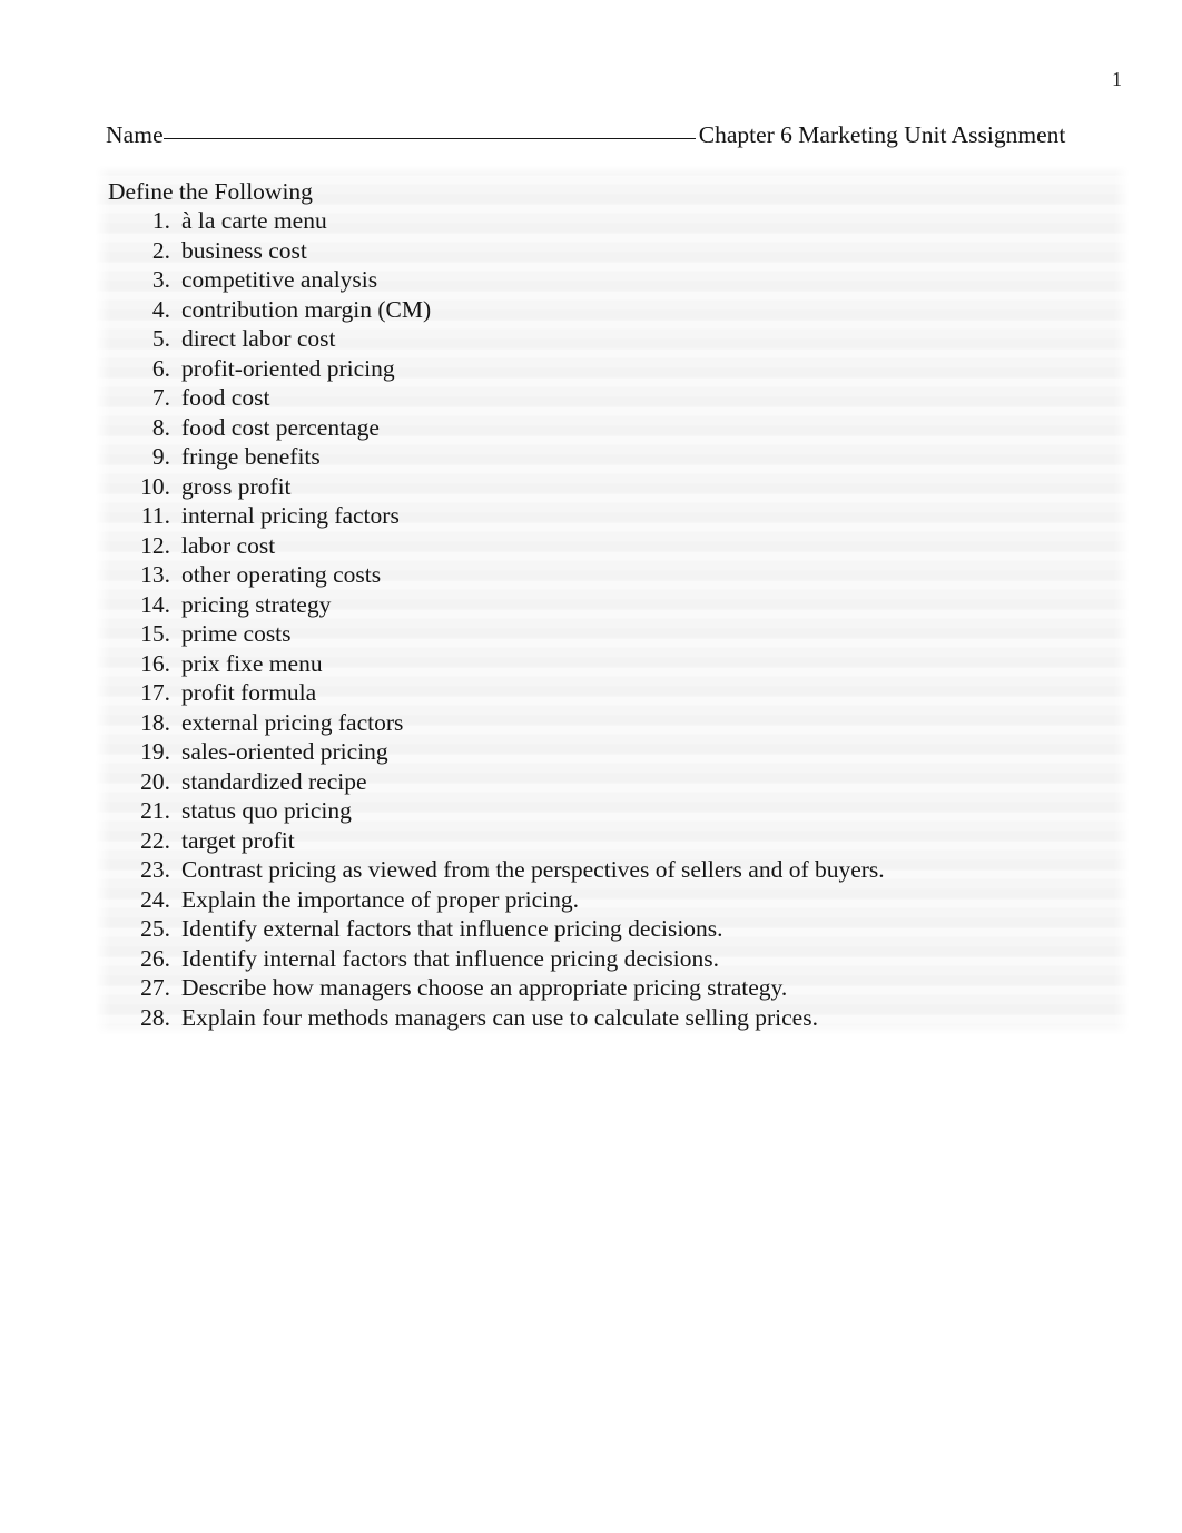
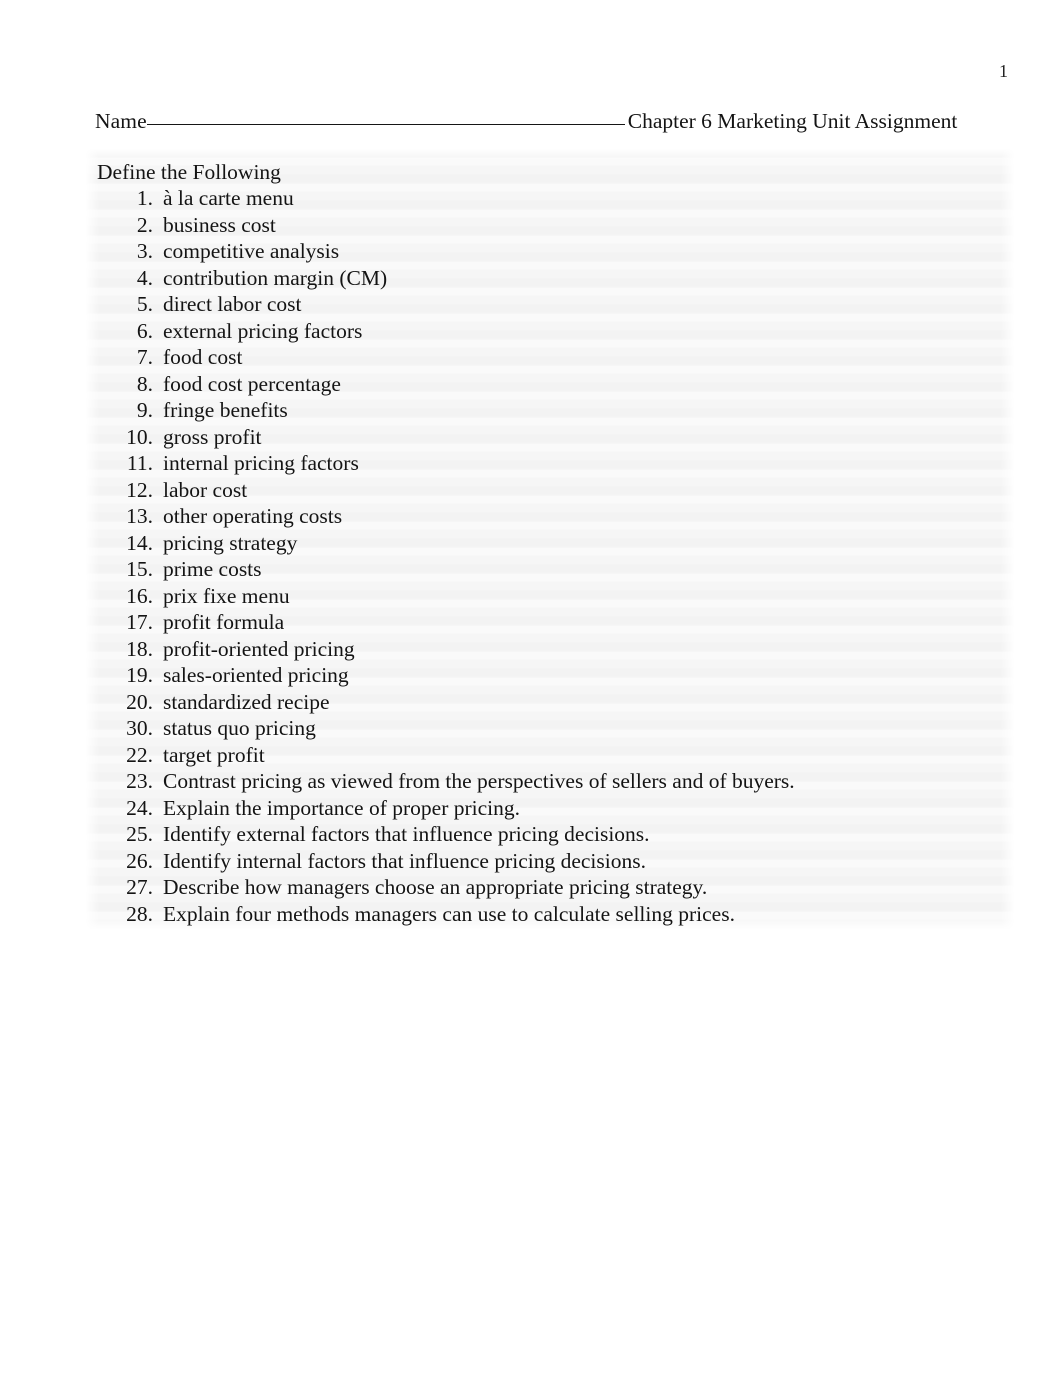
  1
  Name Chapter 6 Marketing Unit Assignment
  Define the Following
  1.
  à la carte menu
  2.
  business cost
  3.
  competitive analysis
  4.
  contribution margin (CM)
  5.
  direct labor cost
  6.
- profit-oriented pricing
+ external pricing factors
  7.
  food cost
  8.
  food cost percentage
  9.
  fringe benefits
  10.
  gross profit
  11.
  internal pricing factors
  12.
  labor cost
  13.
  other operating costs
  14.
  pricing strategy
  15.
  prime costs
  16.
  prix fixe menu
  17.
  profit formula
  18.
- external pricing factors
+ profit-oriented pricing
  19.
  sales-oriented pricing
  20.
  standardized recipe
- 21.
+ 30.
  status quo pricing
  22.
  target profit
  23.
  Contrast pricing as viewed from the perspectives of sellers and of buyers.
  24.
  Explain the importance of proper pricing.
  25.
  Identify external factors that influence pricing decisions.
  26.
  Identify internal factors that influence pricing decisions.
  27.
  Describe how managers choose an appropriate pricing strategy.
  28.
  Explain four methods managers can use to calculate selling prices.
